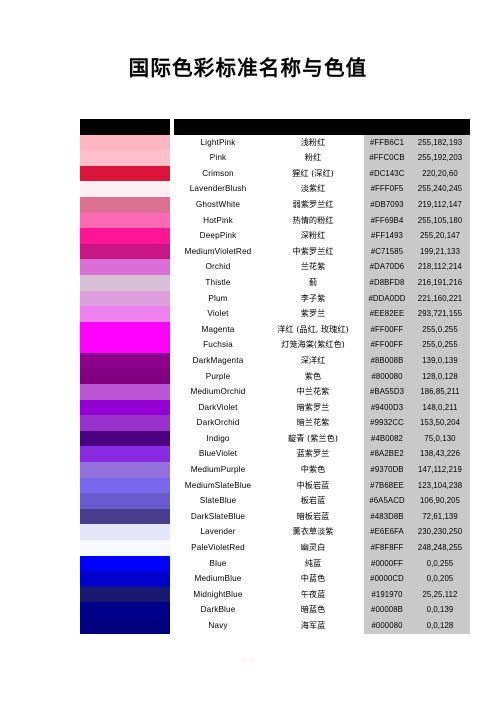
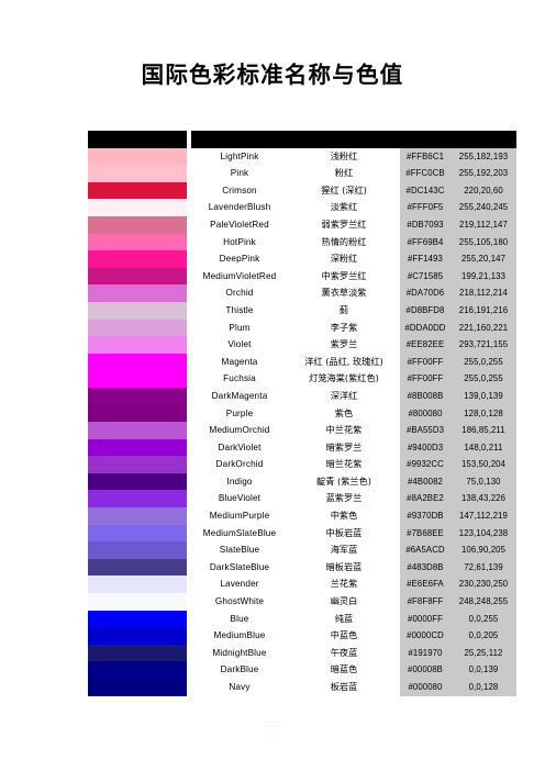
  国际色彩标准名称与色值
  			LightPink	浅粉红	#FFB6C1	255,182,193
  			Pink	粉红	#FFC0CB	255,192,203
  			Crimson	猩红 (深红)	#DC143C	220,20,60
  			LavenderBlush	淡紫红	#FFF0F5	255,240,245
- 			GhostWhite	弱紫罗兰红	#DB7093	219,112,147
+ 			PaleVioletRed	弱紫罗兰红	#DB7093	219,112,147
  			HotPink	热情的粉红	#FF69B4	255,105,180
  			DeepPink	深粉红	#FF1493	255,20,147
  			MediumVioletRed	中紫罗兰红	#C71585	199,21,133
- 			Orchid	兰花紫	#DA70D6	218,112,214
+ 			Orchid	薰衣草淡紫	#DA70D6	218,112,214
  			Thistle	蓟	#D8BFD8	216,191,216
  			Plum	李子紫	#DDA0DD	221,160,221
  			Violet	紫罗兰	#EE82EE	293,721,155
  			Magenta	洋红 (品红, 玫瑰红)	#FF00FF	255,0,255
  			Fuchsia	灯笼海棠(紫红色)	#FF00FF	255,0,255
  			DarkMagenta	深洋红	#8B008B	139,0,139
  			Purple	紫色	#800080	128,0,128
  			MediumOrchid	中兰花紫	#BA55D3	186,85,211
  			DarkViolet	暗紫罗兰	#9400D3	148,0,211
  			DarkOrchid	暗兰花紫	#9932CC	153,50,204
  			Indigo	靛青 (紫兰色)	#4B0082	75,0,130
  			BlueViolet	蓝紫罗兰	#8A2BE2	138,43,226
  			MediumPurple	中紫色	#9370DB	147,112,219
  			MediumSlateBlue	中板岩蓝	#7B68EE	123,104,238
- 			SlateBlue	板岩蓝	#6A5ACD	106,90,205
+ 			SlateBlue	海军蓝	#6A5ACD	106,90,205
  			DarkSlateBlue	暗板岩蓝	#483D8B	72,61,139
- 			Lavender	薰衣草淡紫	#E6E6FA	230,230,250
+ 			Lavender	兰花紫	#E6E6FA	230,230,250
- 			PaleVioletRed	幽灵白	#F8F8FF	248,248,255
+ 			GhostWhite	幽灵白	#F8F8FF	248,248,255
  			Blue	纯蓝	#0000FF	0,0,255
  			MediumBlue	中蓝色	#0000CD	0,0,205
  			MidnightBlue	午夜蓝	#191970	25,25,112
  			DarkBlue	暗蓝色	#00008B	0,0,139
- 			Navy	海军蓝	#000080	0,0,128
+ 			Navy	板岩蓝	#000080	0,0,128
